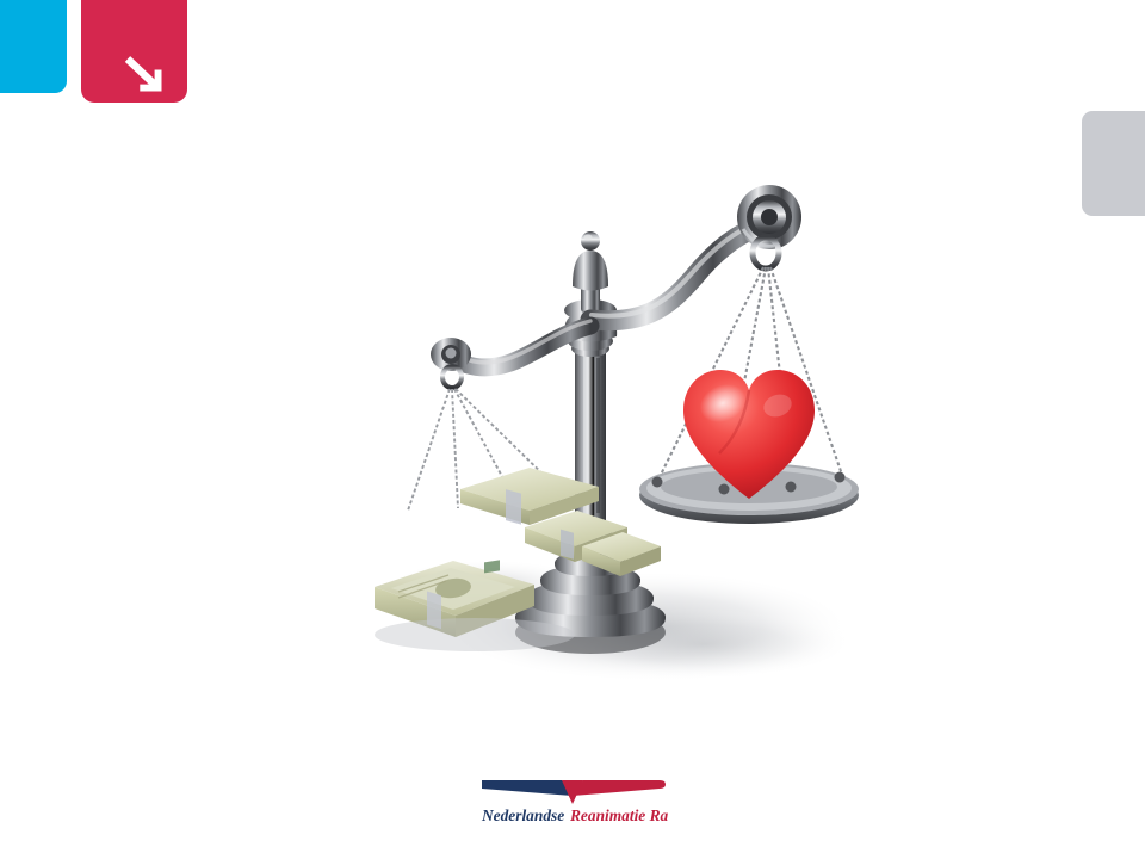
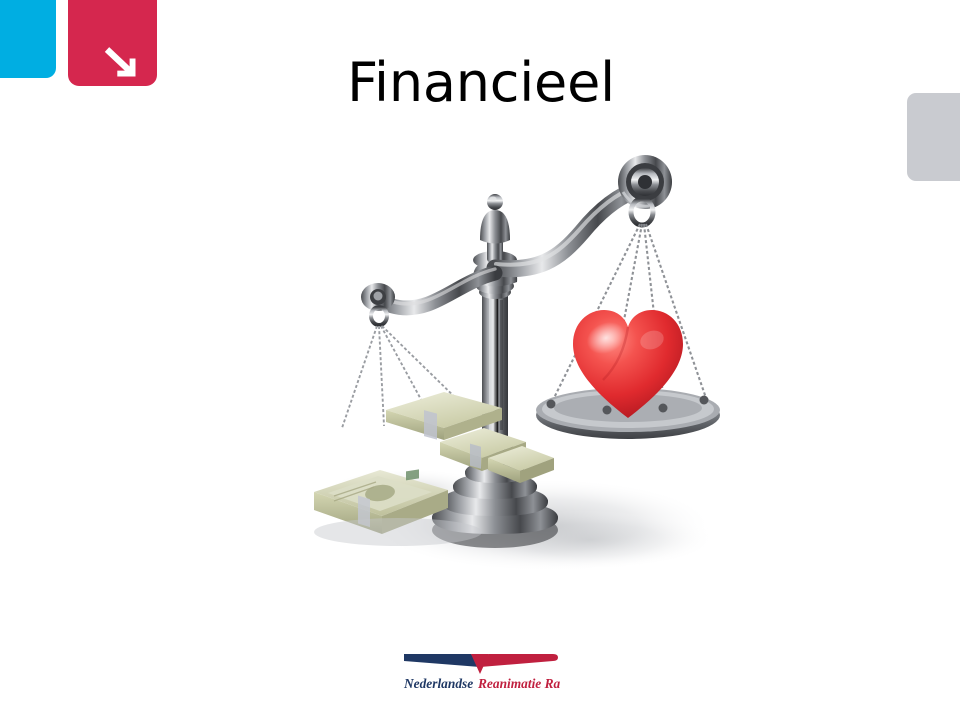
+ Financieel
  Nederlandse
  Reanimatie Ra
